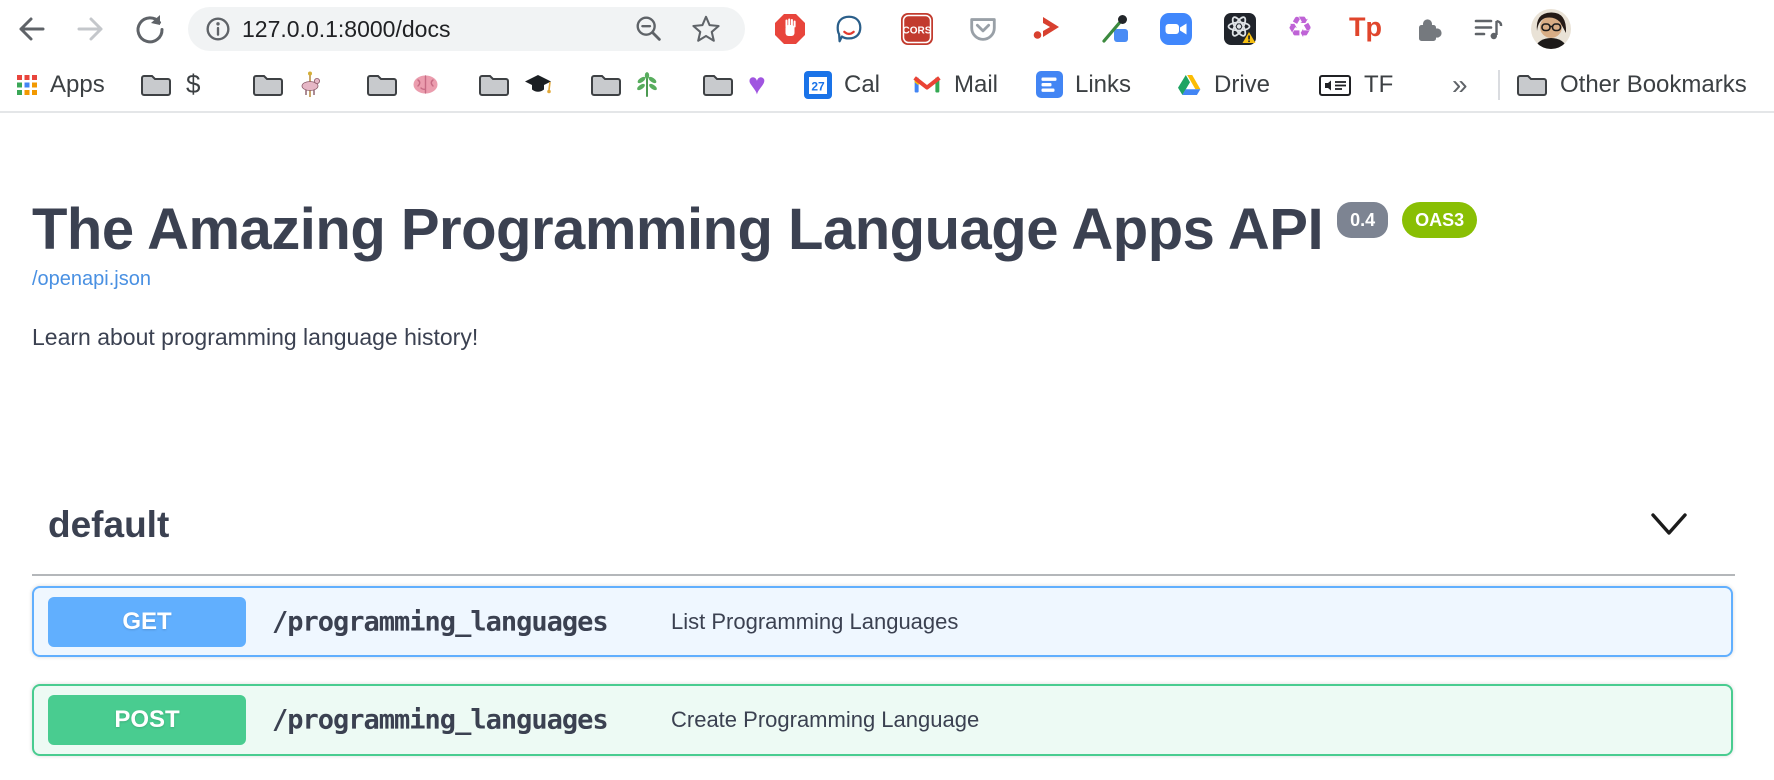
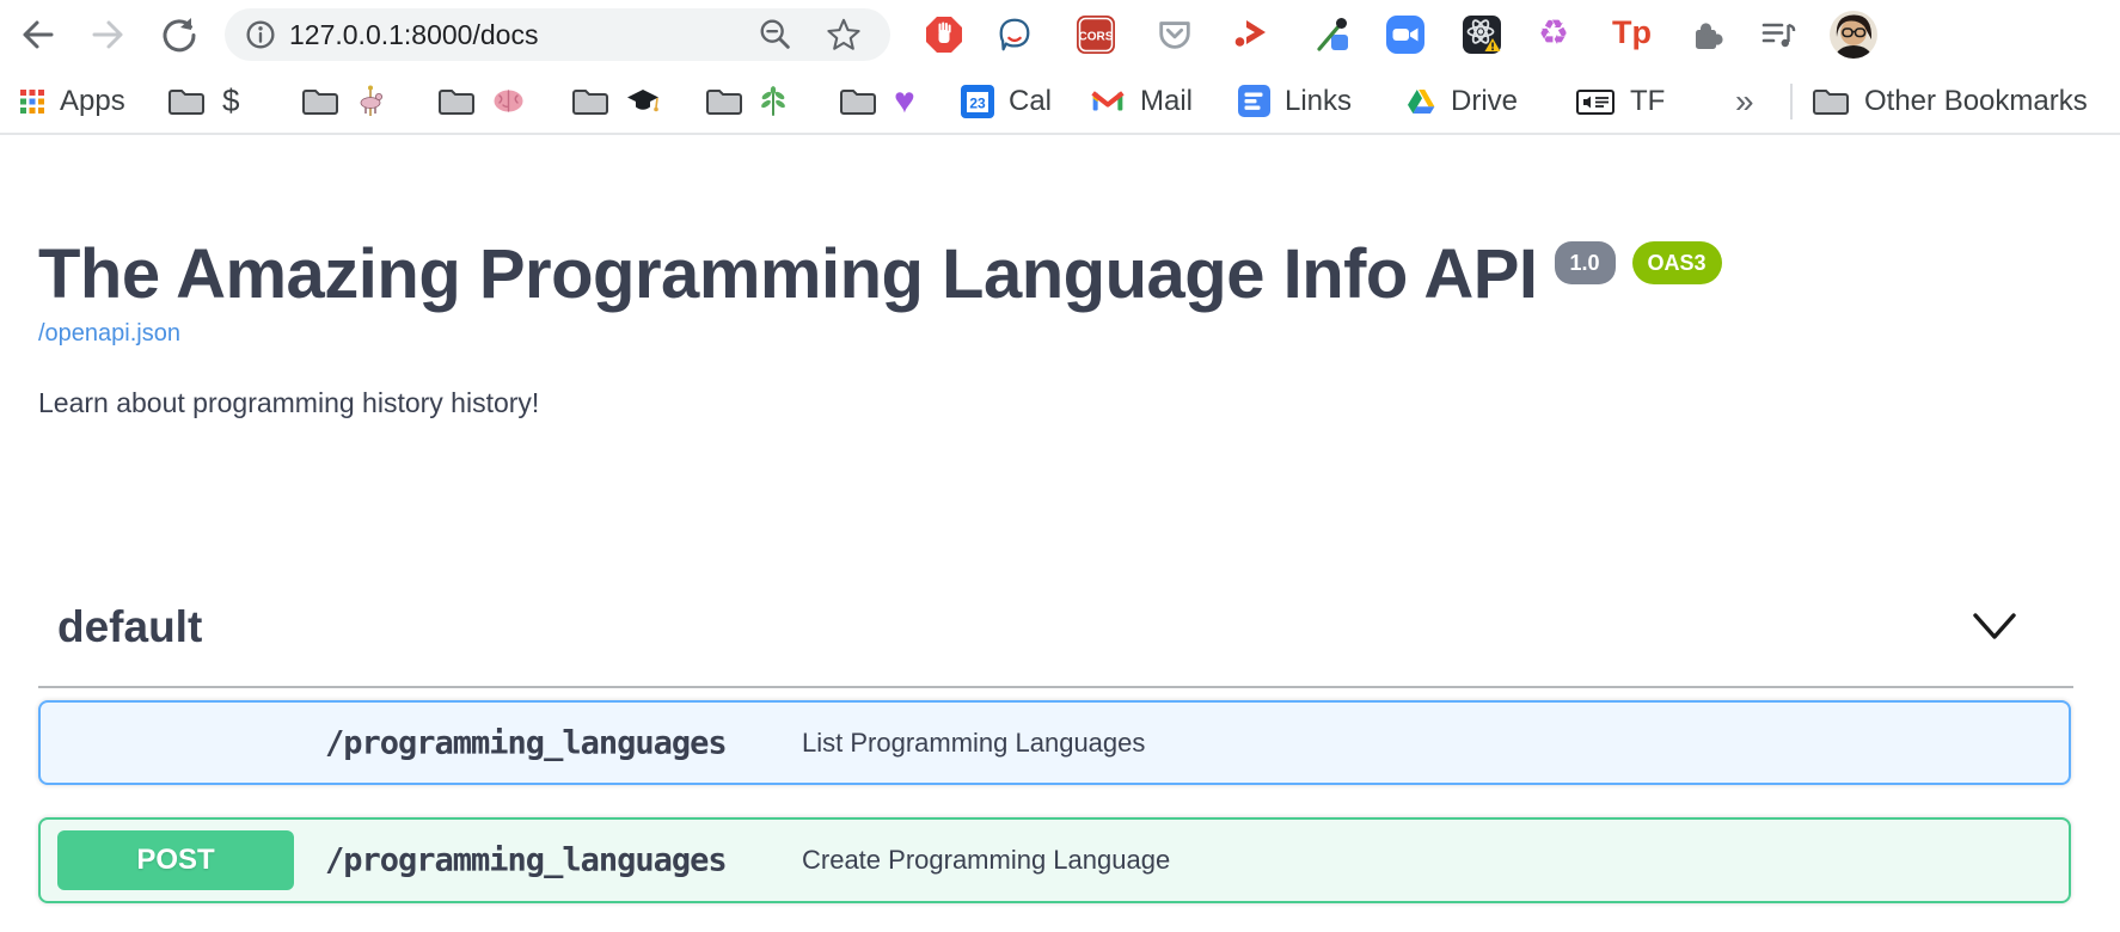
  127.0.0.1:8000/docs
  CORS
  ♻
  Tp
  Apps
  $
  ♥
- 27
+ 23
  Cal
  Mail
  Links
  Drive
  TF
  »
  Other Bookmarks
- The Amazing Programming Language Apps API
+ The Amazing Programming Language Info API
- 0.4
+ 1.0
  OAS3
  /openapi.json
- Learn about programming language history!
+ Learn about programming history history!
  default
- GET
  /programming_languages
  List Programming Languages
  POST
  /programming_languages
  Create Programming Language
